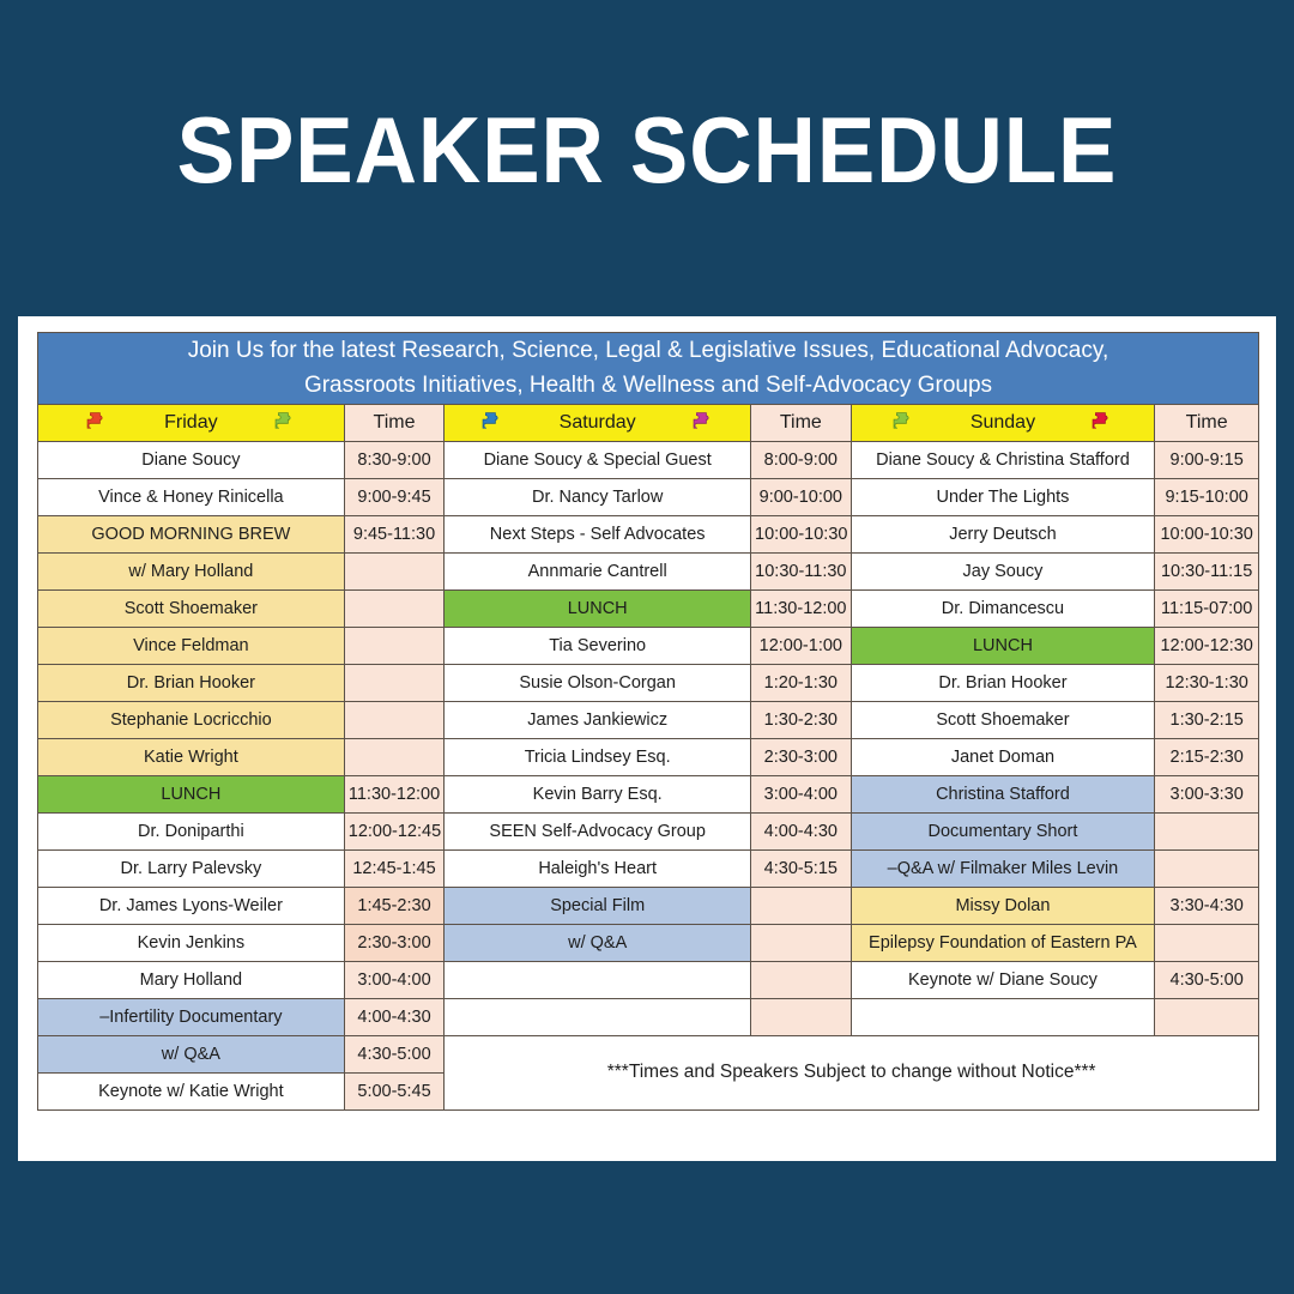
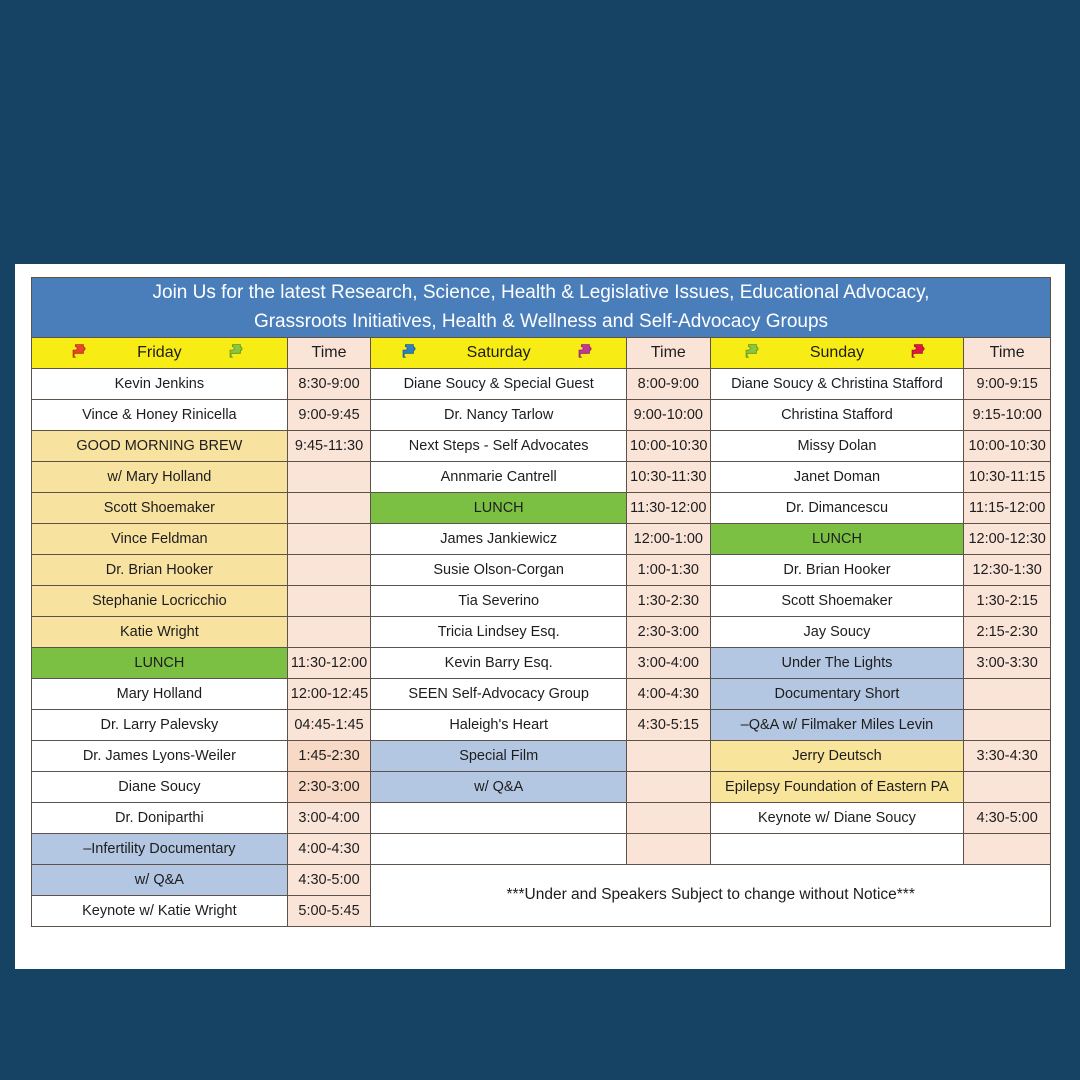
- SPEAKER SCHEDULE
- Join Us for the latest Research, Science, Legal & Legislative Issues, Educational Advocacy, Grassroots Initiatives, Health & Wellness and Self-Advocacy Groups
+ Join Us for the latest Research, Science, Health & Legislative Issues, Educational Advocacy, Grassroots Initiatives, Health & Wellness and Self-Advocacy Groups
  Friday	Time	Saturday	Time	Sunday	Time
- Diane Soucy	8:30-9:00	Diane Soucy & Special Guest	8:00-9:00	Diane Soucy & Christina Stafford	9:00-9:15
+ Kevin Jenkins	8:30-9:00	Diane Soucy & Special Guest	8:00-9:00	Diane Soucy & Christina Stafford	9:00-9:15
- Vince & Honey Rinicella	9:00-9:45	Dr. Nancy Tarlow	9:00-10:00	Under The Lights	9:15-10:00
+ Vince & Honey Rinicella	9:00-9:45	Dr. Nancy Tarlow	9:00-10:00	Christina Stafford	9:15-10:00
- GOOD MORNING BREW	9:45-11:30	Next Steps - Self Advocates	10:00-10:30	Jerry Deutsch	10:00-10:30
+ GOOD MORNING BREW	9:45-11:30	Next Steps - Self Advocates	10:00-10:30	Missy Dolan	10:00-10:30
- w/ Mary Holland		Annmarie Cantrell	10:30-11:30	Jay Soucy	10:30-11:15
+ w/ Mary Holland		Annmarie Cantrell	10:30-11:30	Janet Doman	10:30-11:15
- Scott Shoemaker		LUNCH	11:30-12:00	Dr. Dimancescu	11:15-07:00
+ Scott Shoemaker		LUNCH	11:30-12:00	Dr. Dimancescu	11:15-12:00
- Vince Feldman		Tia Severino	12:00-1:00	LUNCH	12:00-12:30
+ Vince Feldman		James Jankiewicz	12:00-1:00	LUNCH	12:00-12:30
- Dr. Brian Hooker		Susie Olson-Corgan	1:20-1:30	Dr. Brian Hooker	12:30-1:30
+ Dr. Brian Hooker		Susie Olson-Corgan	1:00-1:30	Dr. Brian Hooker	12:30-1:30
- Stephanie Locricchio		James Jankiewicz	1:30-2:30	Scott Shoemaker	1:30-2:15
+ Stephanie Locricchio		Tia Severino	1:30-2:30	Scott Shoemaker	1:30-2:15
- Katie Wright		Tricia Lindsey Esq.	2:30-3:00	Janet Doman	2:15-2:30
+ Katie Wright		Tricia Lindsey Esq.	2:30-3:00	Jay Soucy	2:15-2:30
- LUNCH	11:30-12:00	Kevin Barry Esq.	3:00-4:00	Christina Stafford	3:00-3:30
+ LUNCH	11:30-12:00	Kevin Barry Esq.	3:00-4:00	Under The Lights	3:00-3:30
- Dr. Doniparthi	12:00-12:45	SEEN Self-Advocacy Group	4:00-4:30	Documentary Short
+ Mary Holland	12:00-12:45	SEEN Self-Advocacy Group	4:00-4:30	Documentary Short
- Dr. Larry Palevsky	12:45-1:45	Haleigh's Heart	4:30-5:15	–Q&A w/ Filmaker Miles Levin
+ Dr. Larry Palevsky	04:45-1:45	Haleigh's Heart	4:30-5:15	–Q&A w/ Filmaker Miles Levin
- Dr. James Lyons-Weiler	1:45-2:30	Special Film		Missy Dolan	3:30-4:30
+ Dr. James Lyons-Weiler	1:45-2:30	Special Film		Jerry Deutsch	3:30-4:30
- Kevin Jenkins	2:30-3:00	w/ Q&A		Epilepsy Foundation of Eastern PA
+ Diane Soucy	2:30-3:00	w/ Q&A		Epilepsy Foundation of Eastern PA
- Mary Holland	3:00-4:00			Keynote w/ Diane Soucy	4:30-5:00
+ Dr. Doniparthi	3:00-4:00			Keynote w/ Diane Soucy	4:30-5:00
  –Infertility Documentary	4:00-4:30
- w/ Q&A	4:30-5:00	***Times and Speakers Subject to change without Notice***
+ w/ Q&A	4:30-5:00	***Under and Speakers Subject to change without Notice***
  Keynote w/ Katie Wright	5:00-5:45
